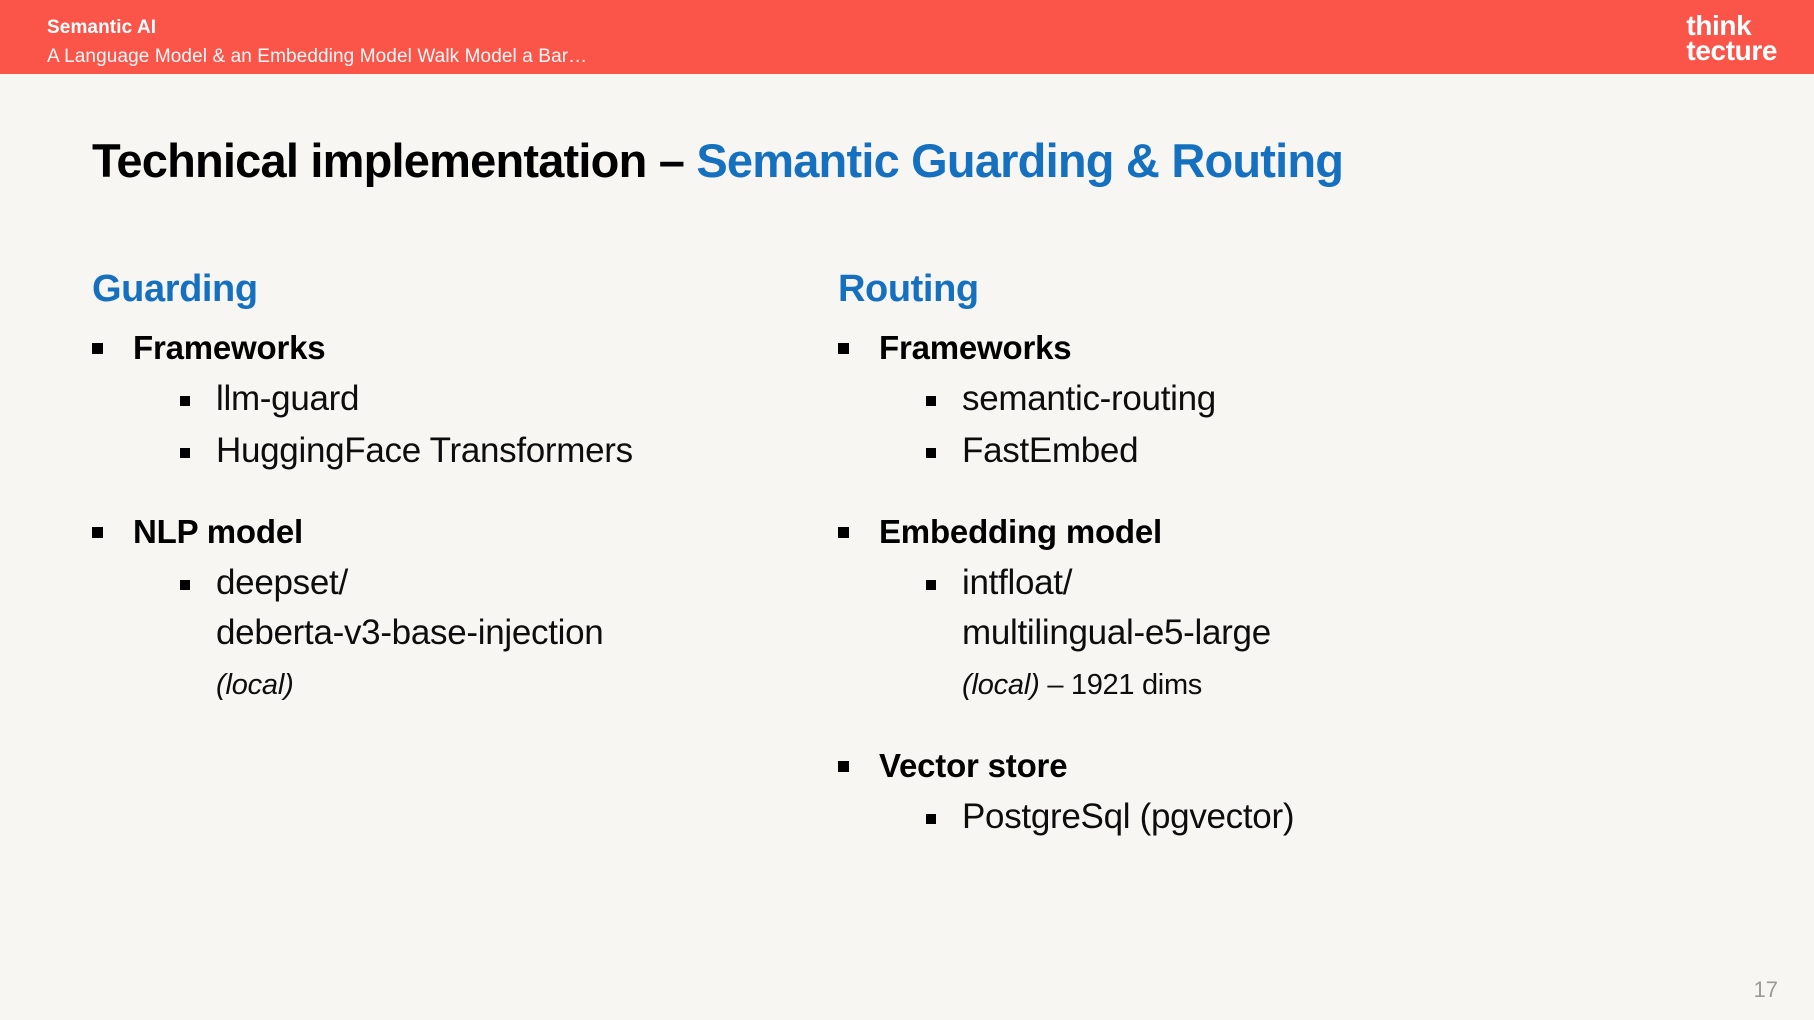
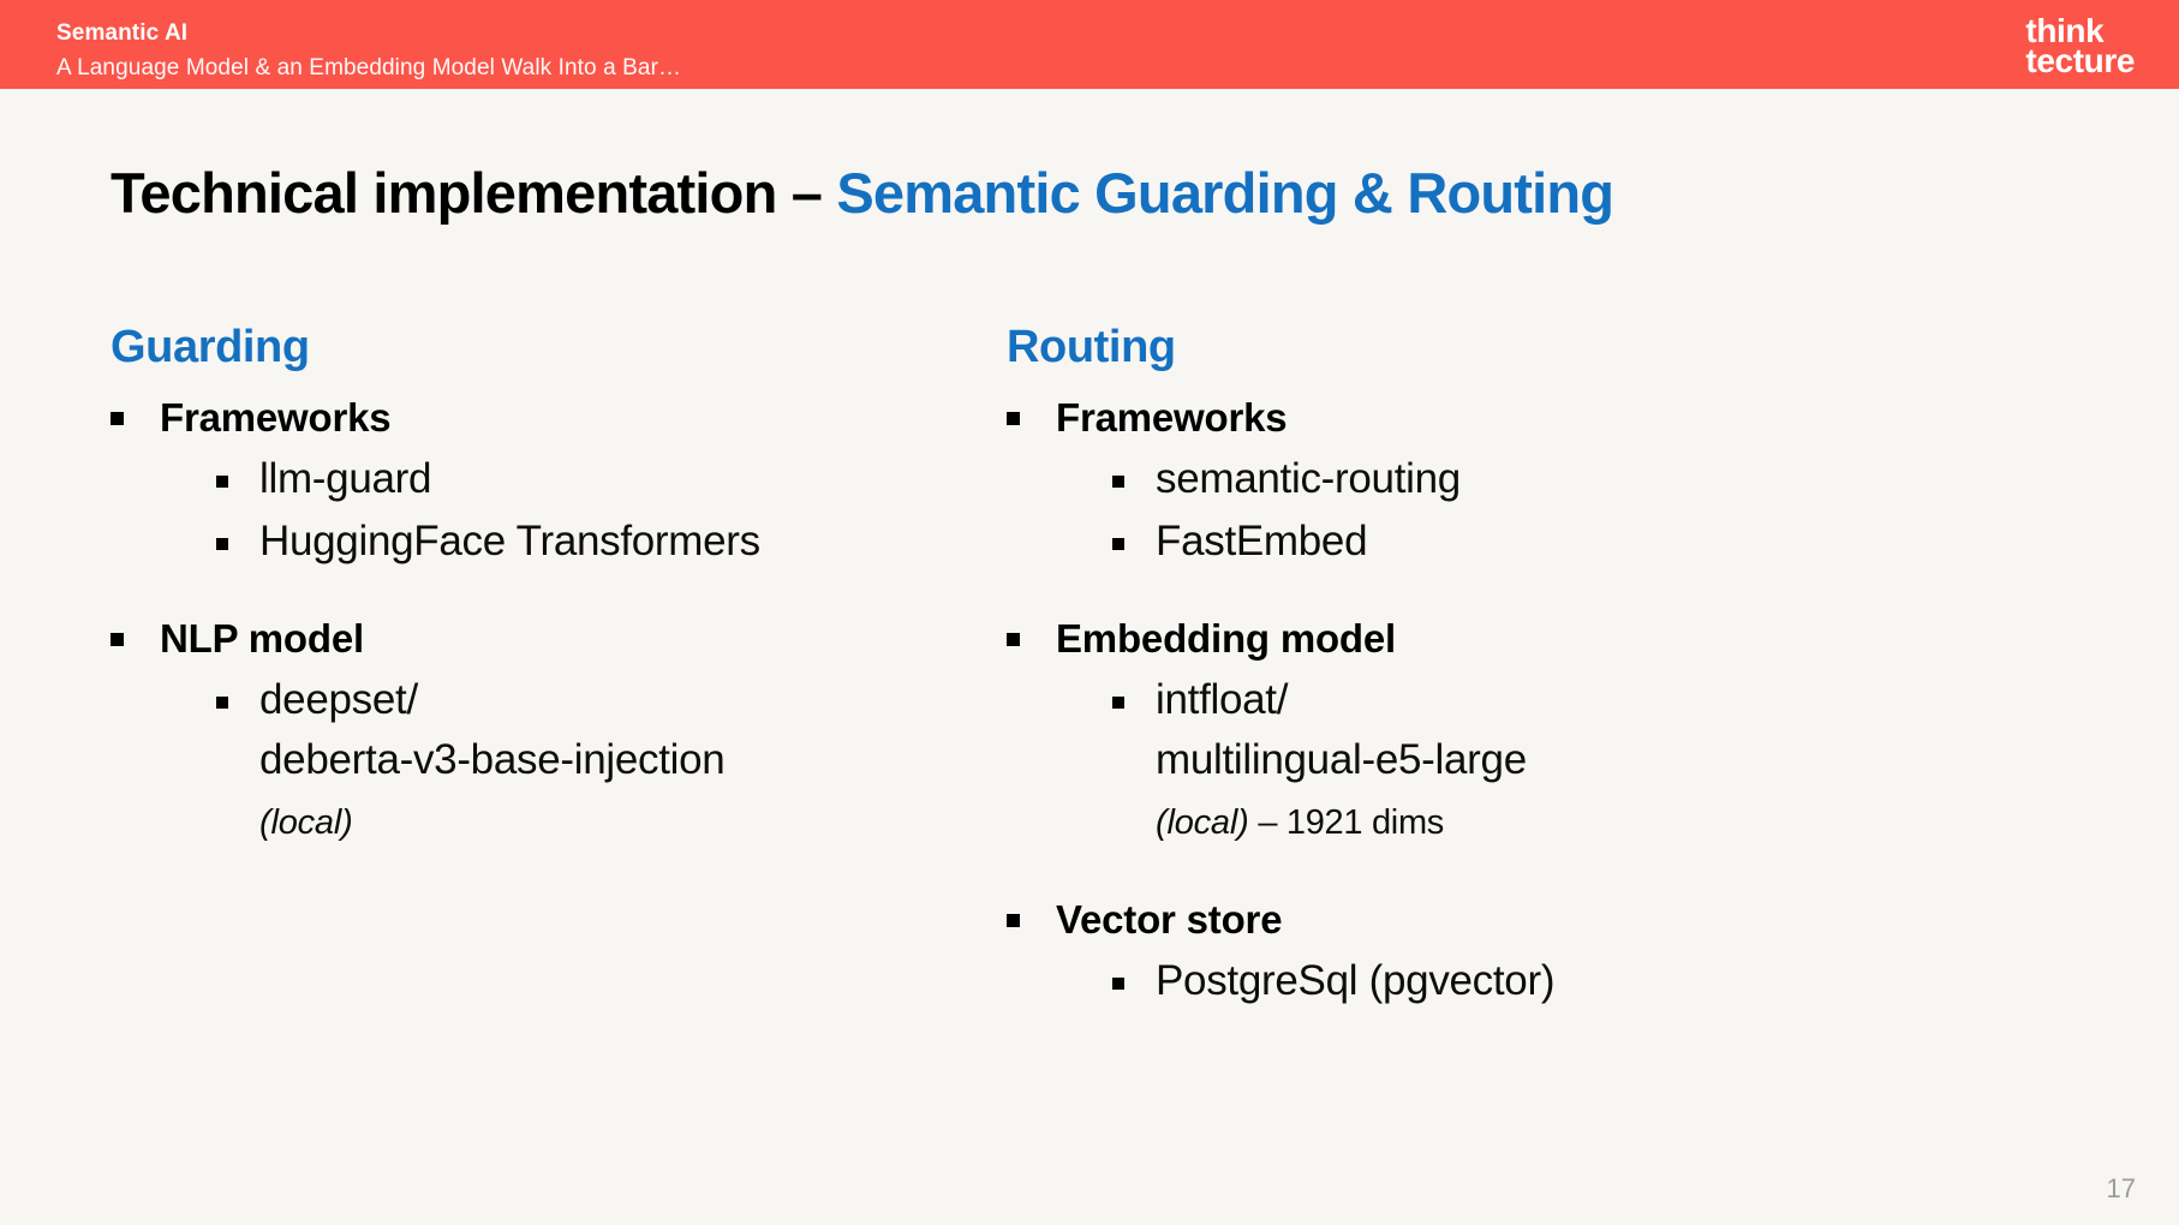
  Semantic AI
- A Language Model & an Embedding Model Walk Model a Bar…
+ A Language Model & an Embedding Model Walk Into a Bar…
  think
  tecture
  Technical implementation – Semantic Guarding & Routing
  Guarding
  Frameworks
  llm-guard
  HuggingFace Transformers
  NLP model
  deepset/
  deberta-v3-base-injection
  (local)
  Routing
  Frameworks
  semantic-routing
  FastEmbed
  Embedding model
  intfloat/
  multilingual-e5-large
  (local) – 1921 dims
  Vector store
  PostgreSql (pgvector)
  17
